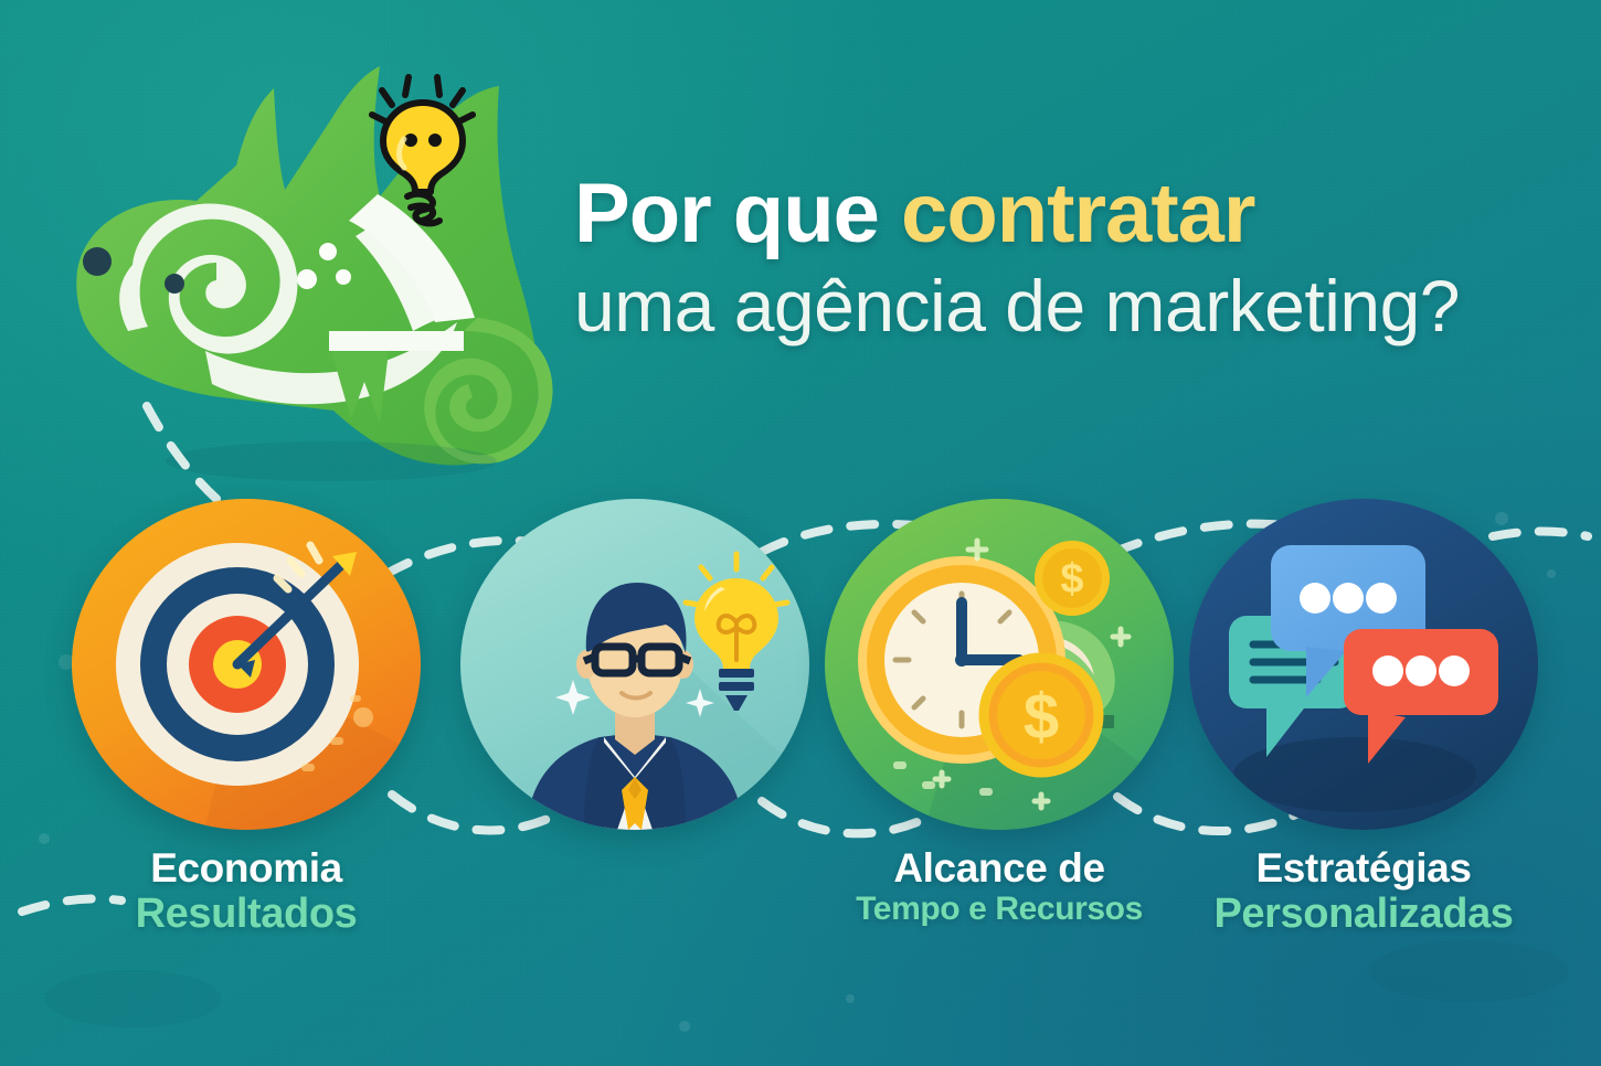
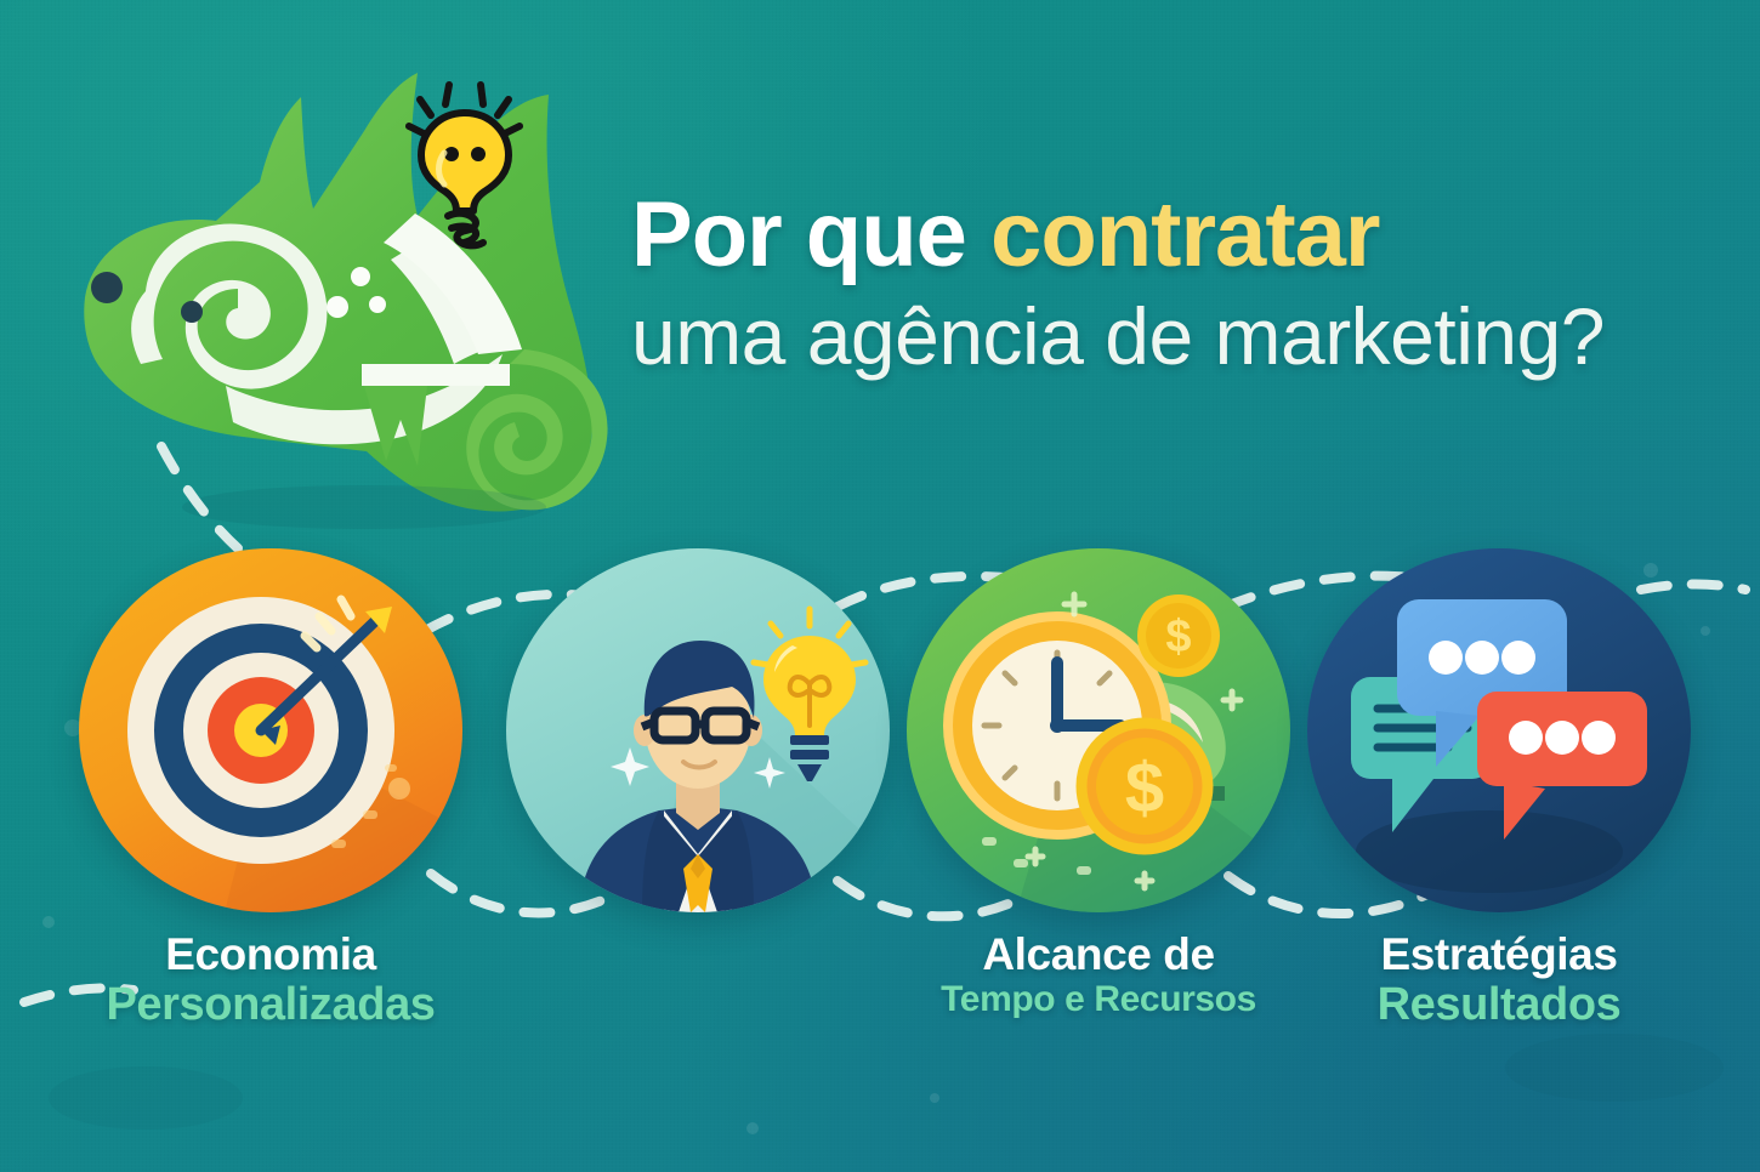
  Economia
- Resultados
+ Personalizadas
  $
  $
  Alcance de
  Tempo e Recursos
  Estratégias
- Personalizadas
+ Resultados
  Por que contratar
  uma agência de marketing?
